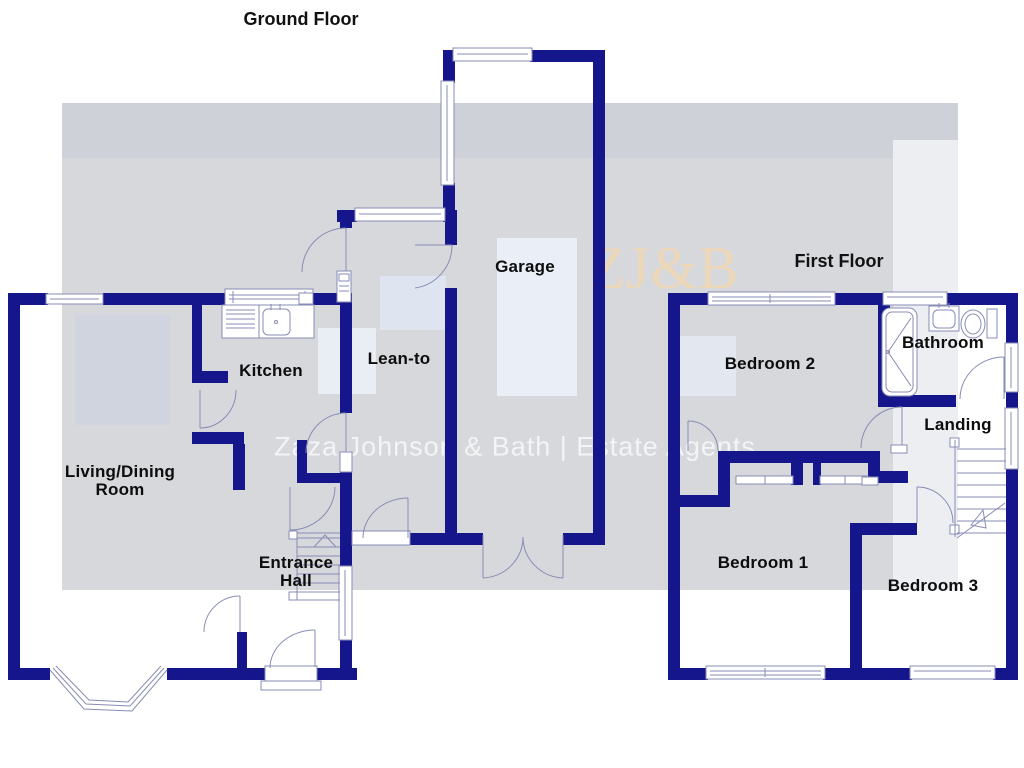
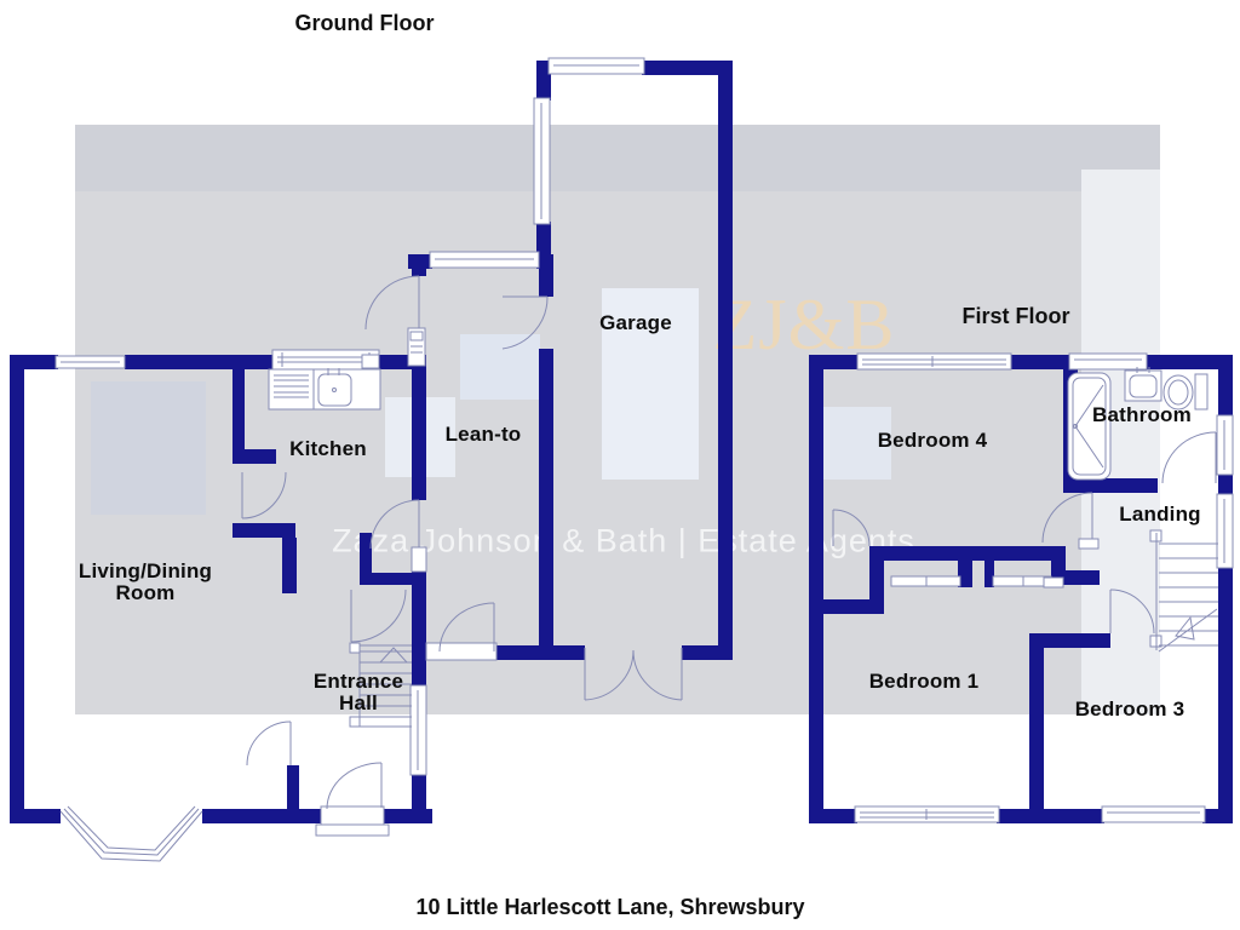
  ZJ&B
  Zza Johnso & Bath | Etategents
  Garage
  Kitchen
  Lean-to
  Living/Dining
  Room
  Entrance
  Hall
- Bedroom 2
+ Bedroom 4
  Bathroom
  Landing
  Bedroom 1
  Bedroom 3
  Ground Floor
  First Floor
+ 10 Little Harlescott Lane, Shrewsbury
